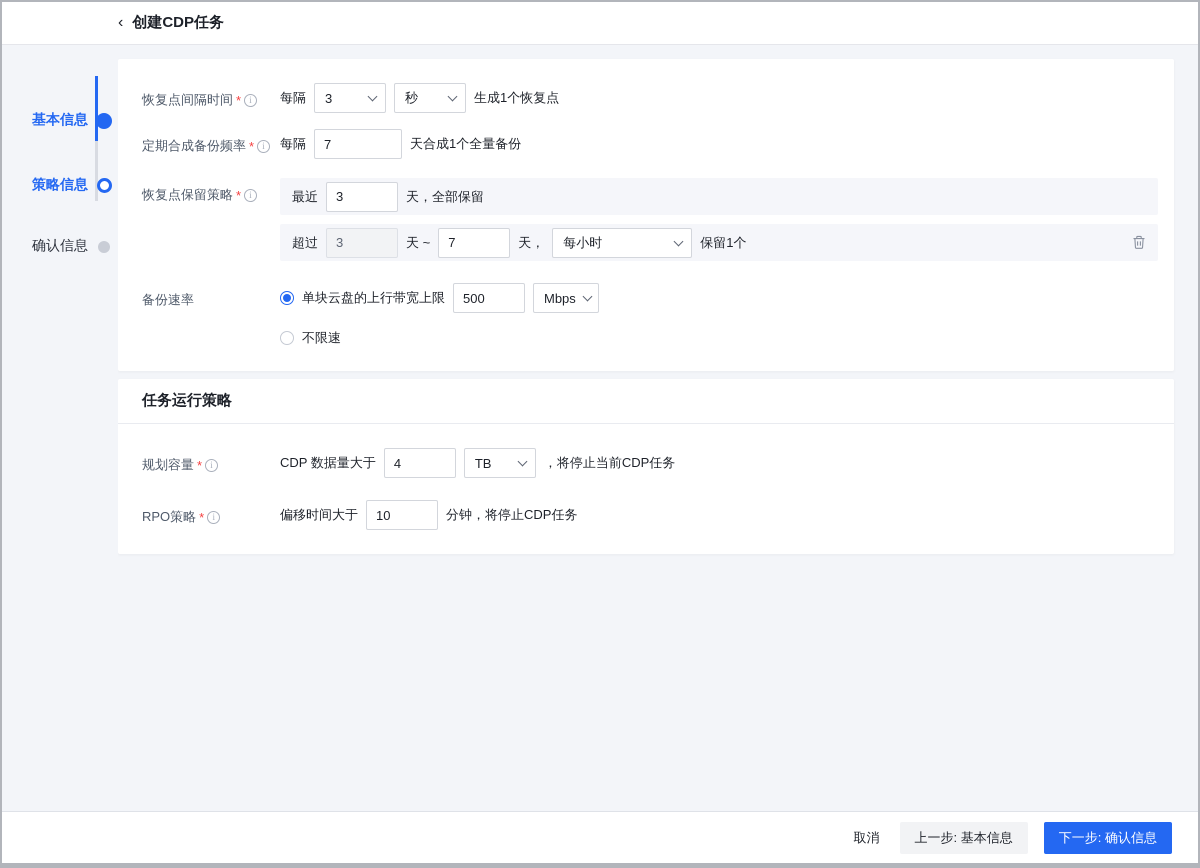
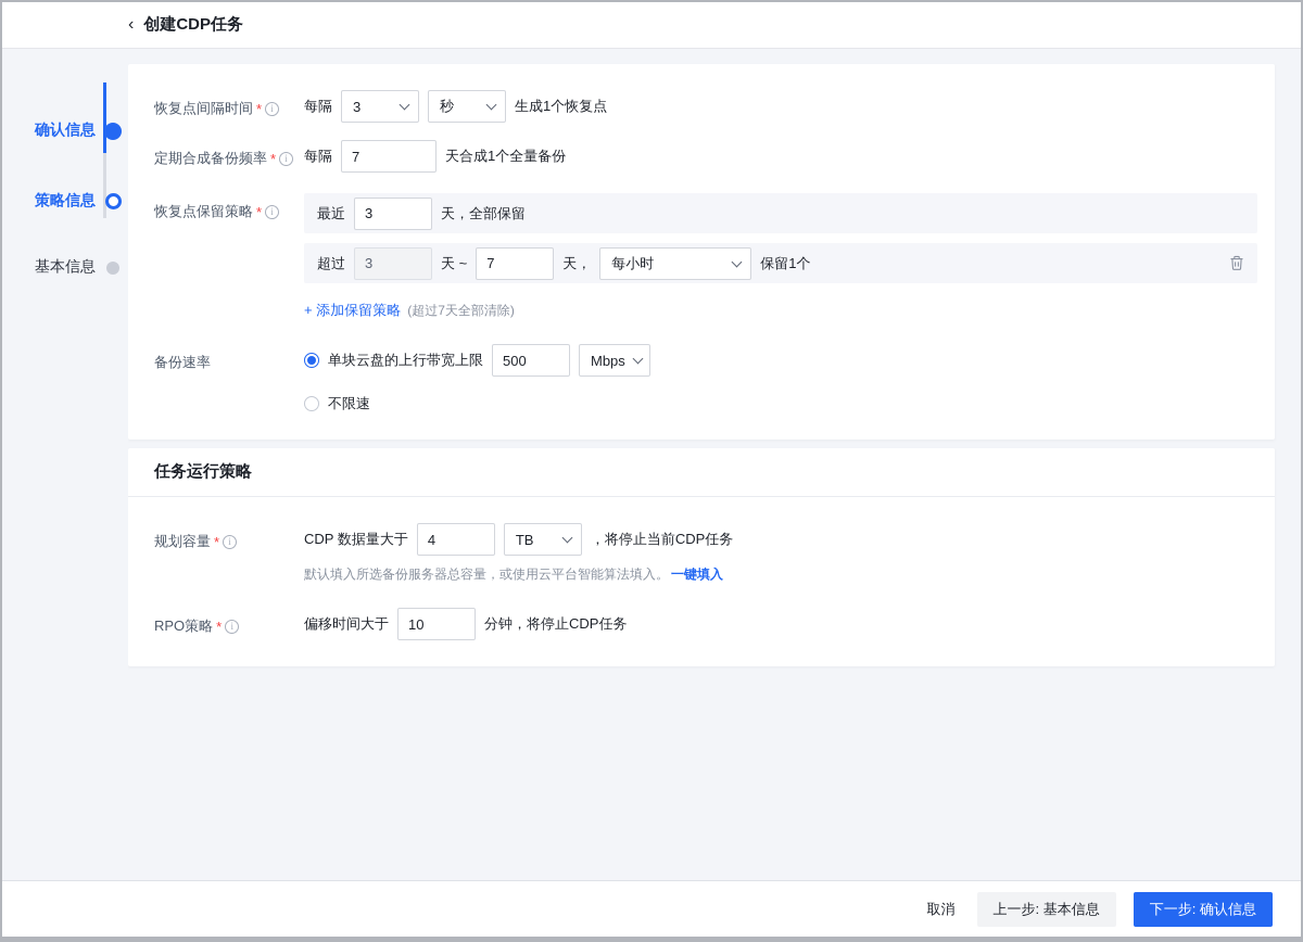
  ‹
  创建CDP任务
- 基本信息
+ 确认信息
  策略信息
- 确认信息
+ 基本信息
  恢复点间隔时间
  *
  每隔
  3
  秒
  生成1个恢复点
  定期合成备份频率
  *
  每隔
  7
  天合成1个全量备份
  恢复点保留策略
  *
  最近
  3
  天，全部保留
  超过
  3
  天 ~
  7
  天，
  每小时
  保留1个
+ + 添加保留策略
+ (超过7天全部清除)
  备份速率
  单块云盘的上行带宽上限
  500
  Mbps
  不限速
  任务运行策略
  规划容量
  *
  CDP 数据量大于
  4
  TB
  ，将停止当前CDP任务
+ 默认填入所选备份服务器总容量，或使用云平台智能算法填入。
+ 一键填入
  RPO策略
  *
  偏移时间大于
  10
  分钟，将停止CDP任务
  取消
  上一步: 基本信息
  下一步: 确认信息
